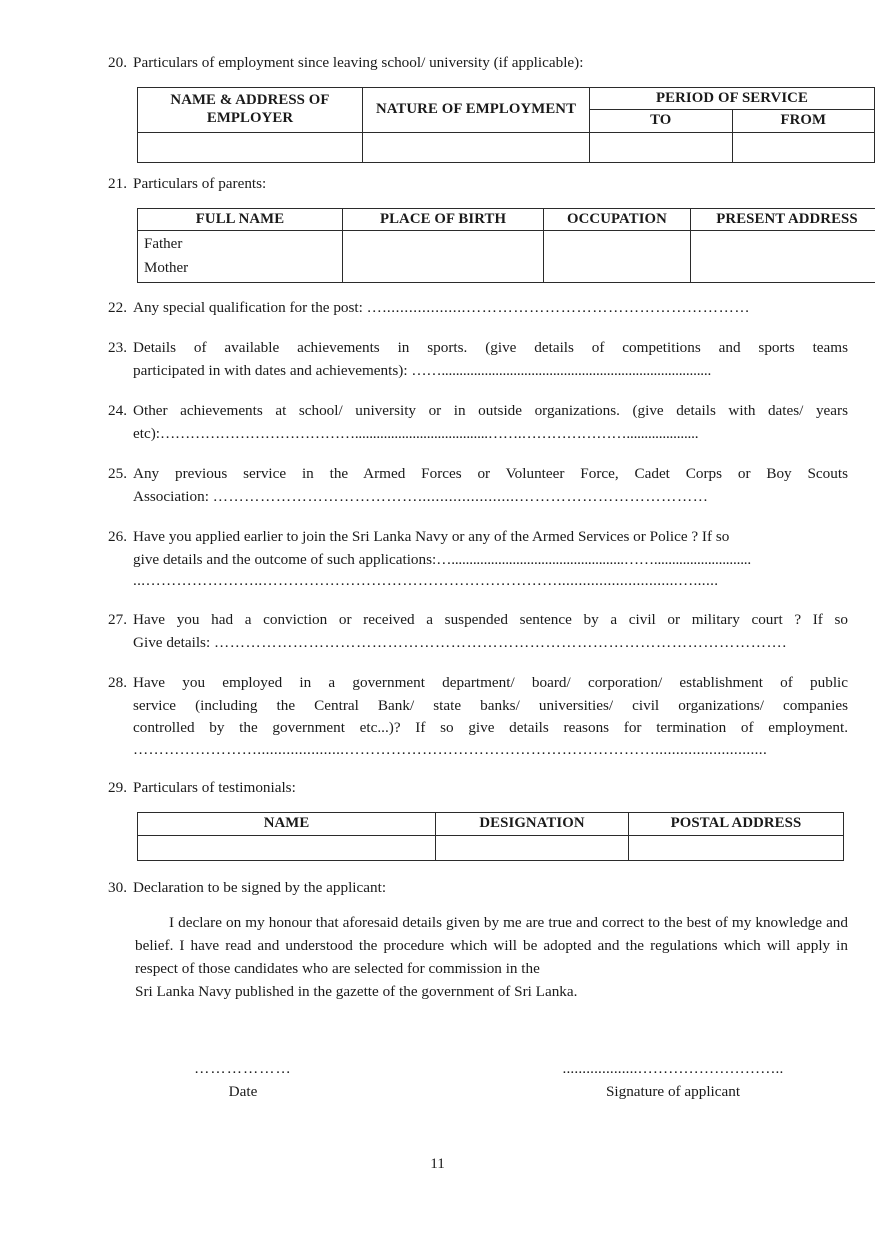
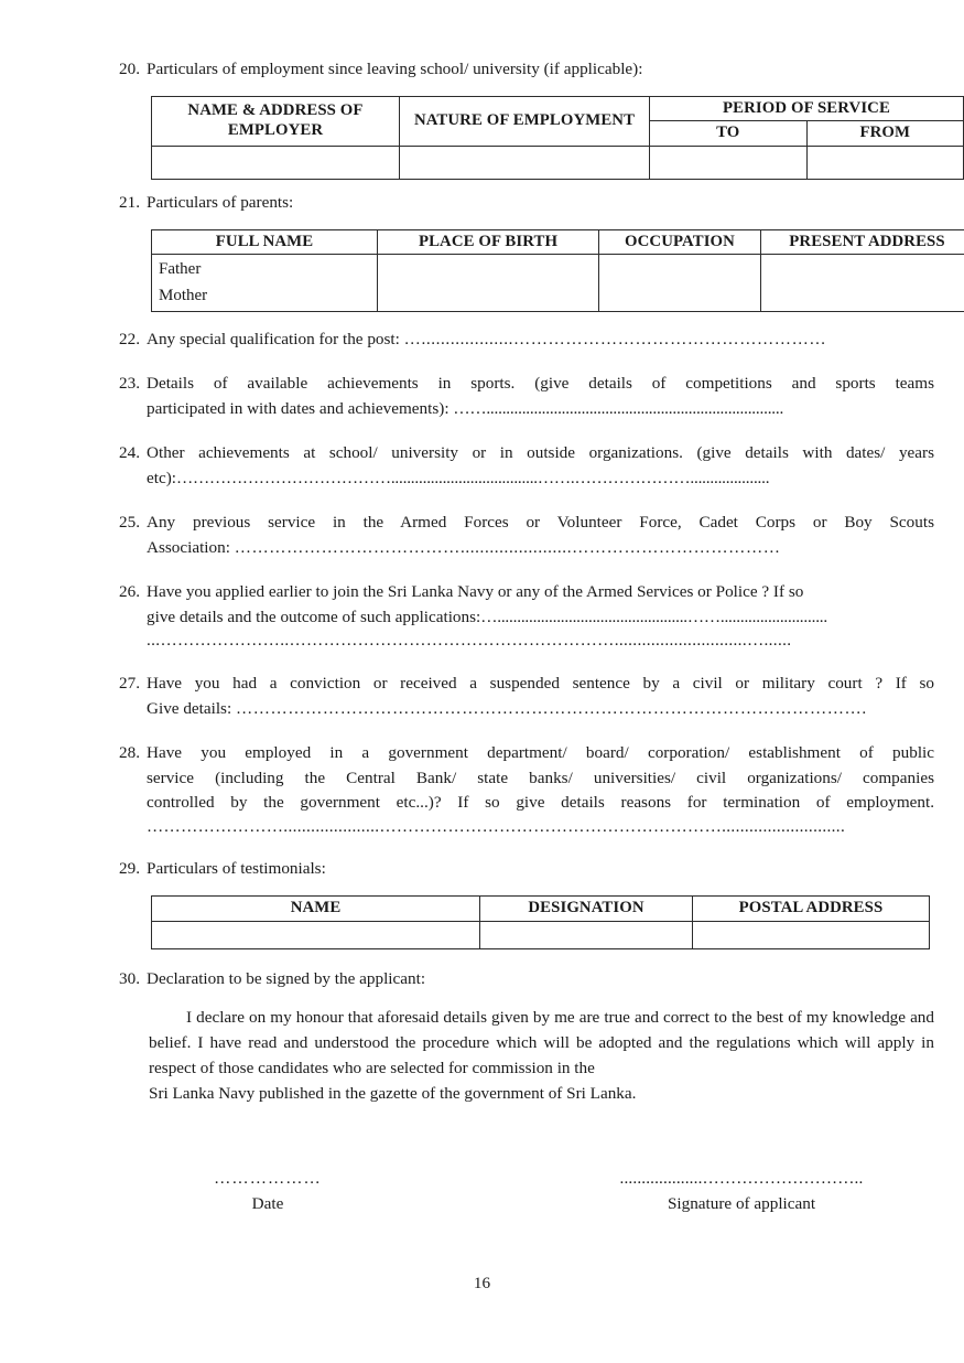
  20.
  Particulars of employment since leaving school/ university (if applicable):
  NAME & ADDRESS OF EMPLOYER	NATURE OF EMPLOYMENT	PERIOD OF SERVICE
  TO	FROM
  21.
  Particulars of parents:
  FULL NAME	PLACE OF BIRTH	OCCUPATION	PRESENT ADDRESS
  Father Mother
  22.
  Any special qualification for the post: …...................………………………………………………
  23.
  Details of available achievements in sports. (give details of competitions and sports teams
  participated in with dates and achievements): ……...........................................................................
  24.
  Other achievements at school/ university or in outside organizations. (give details with dates/ years
  etc):………………………………….....................................…….…………………....................
  25.
  Any previous service in the Armed Forces or Volunteer Force, Cadet Corps or Boy Scouts
  Association: ………………………………….......................………………………………
  26.
  Have you applied earlier to join the Sri Lanka Navy or any of the Armed Services or Police ? If so
  give details and the outcome of such applications:…................................................……...........................
  ...…………………..………………………………………………….............................…......
  27.
  Have you had a conviction or received a suspended sentence by a civil or military court ? If so
  Give details: ……………………………………………………………………………………………….
  28.
  Have you employed in a government department/ board/ corporation/ establishment of public
  service (including the Central Bank/ state banks/ universities/ civil organizations/ companies
  controlled by the government etc...)? If so give details reasons for termination of employment.
  …………………….....................……………………………………………………...........................
  29.
  Particulars of testimonials:
  NAME	DESIGNATION	POSTAL ADDRESS
  30.
  Declaration to be signed by the applicant:
  I declare on my honour that aforesaid details given by me are true and correct to the best of my knowledge and belief. I have read and understood the procedure which will be adopted and the regulations which will apply in respect of those candidates who are selected for commission in the
  Sri Lanka Navy published in the gazette of the government of Sri Lanka.
  ………………
  Date
  ...................………………………..
  Signature of applicant
- 11
+ 16
